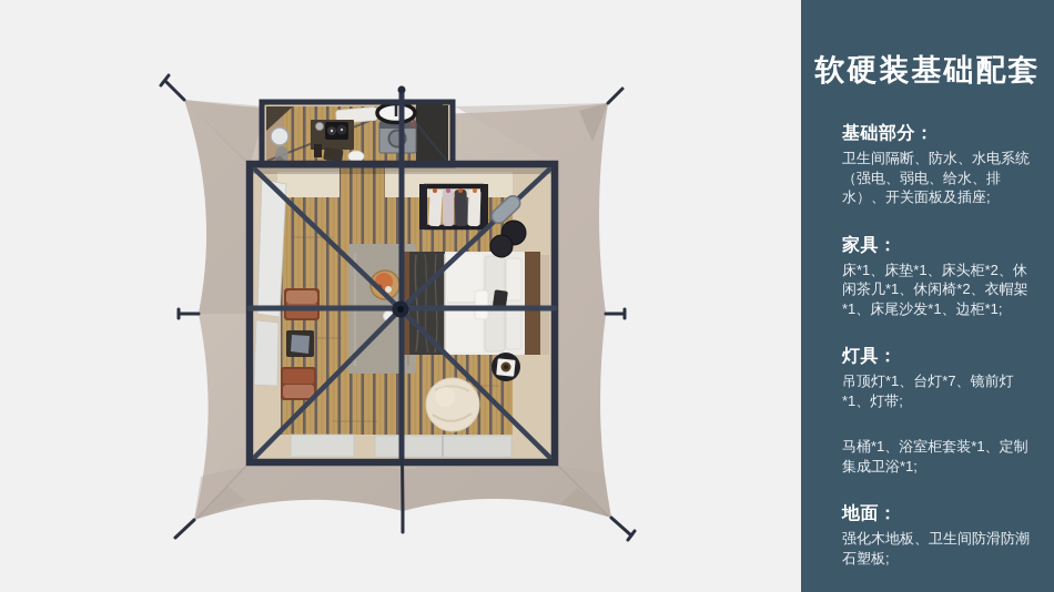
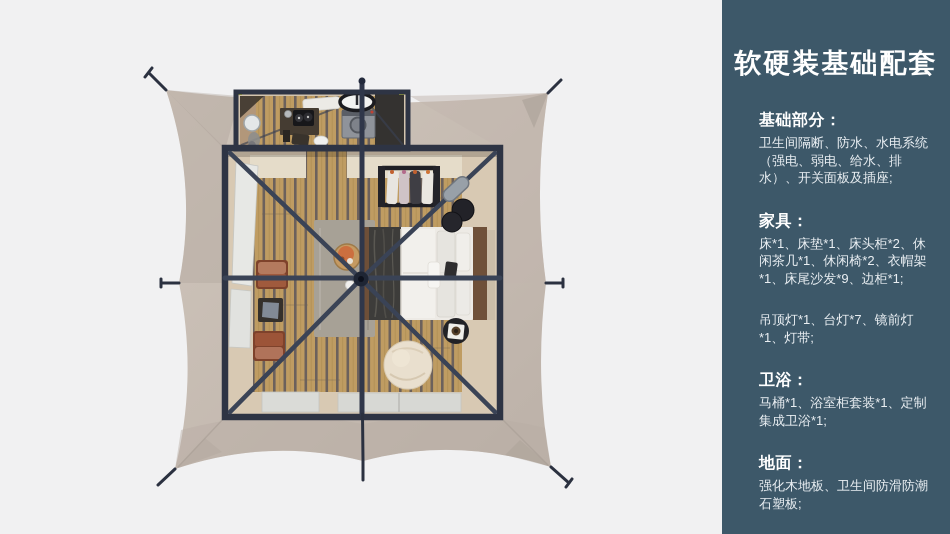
  软硬装基础配套
  基础部分：
  卫生间隔断、防水、水电系统（强电、弱电、给水、排水）、开关面板及插座;
  家具：
- 床*1、床垫*1、床头柜*2、休闲茶几*1、休闲椅*2、衣帽架*1、床尾沙发*1、边柜*1;
+ 床*1、床垫*1、床头柜*2、休闲茶几*1、休闲椅*2、衣帽架*1、床尾沙发*9、边柜*1;
- 灯具：
  吊顶灯*1、台灯*7、镜前灯*1、灯带;
+ 卫浴：
  马桶*1、浴室柜套装*1、定制集成卫浴*1;
  地面：
  强化木地板、卫生间防滑防潮石塑板;
